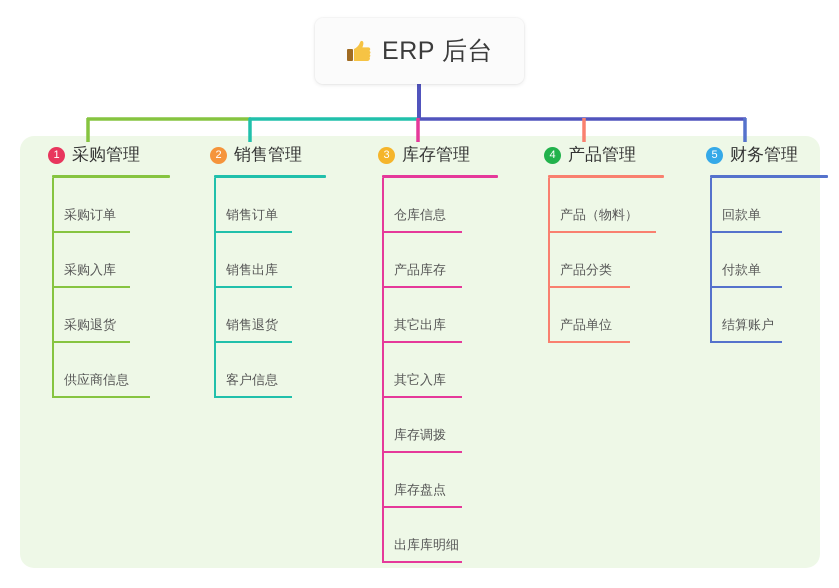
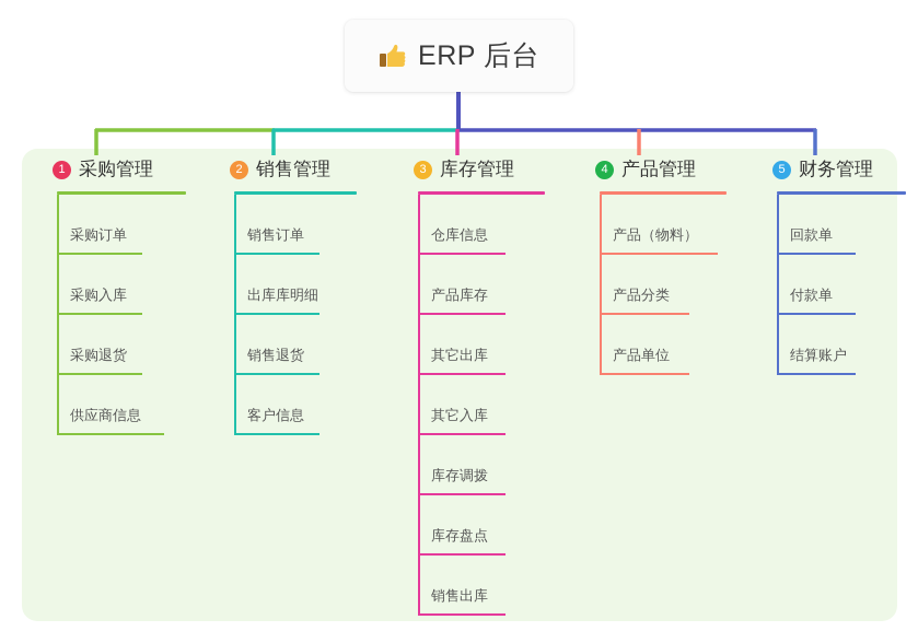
  ERP 后台
  1
  采购管理
  采购订单
  采购入库
  采购退货
  供应商信息
  2
  销售管理
  销售订单
- 销售出库
+ 出库库明细
  销售退货
  客户信息
  3
  库存管理
  仓库信息
  产品库存
  其它出库
  其它入库
  库存调拨
  库存盘点
- 出库库明细
+ 销售出库
  4
  产品管理
  产品（物料）
  产品分类
  产品单位
  5
  财务管理
  回款单
  付款单
  结算账户
